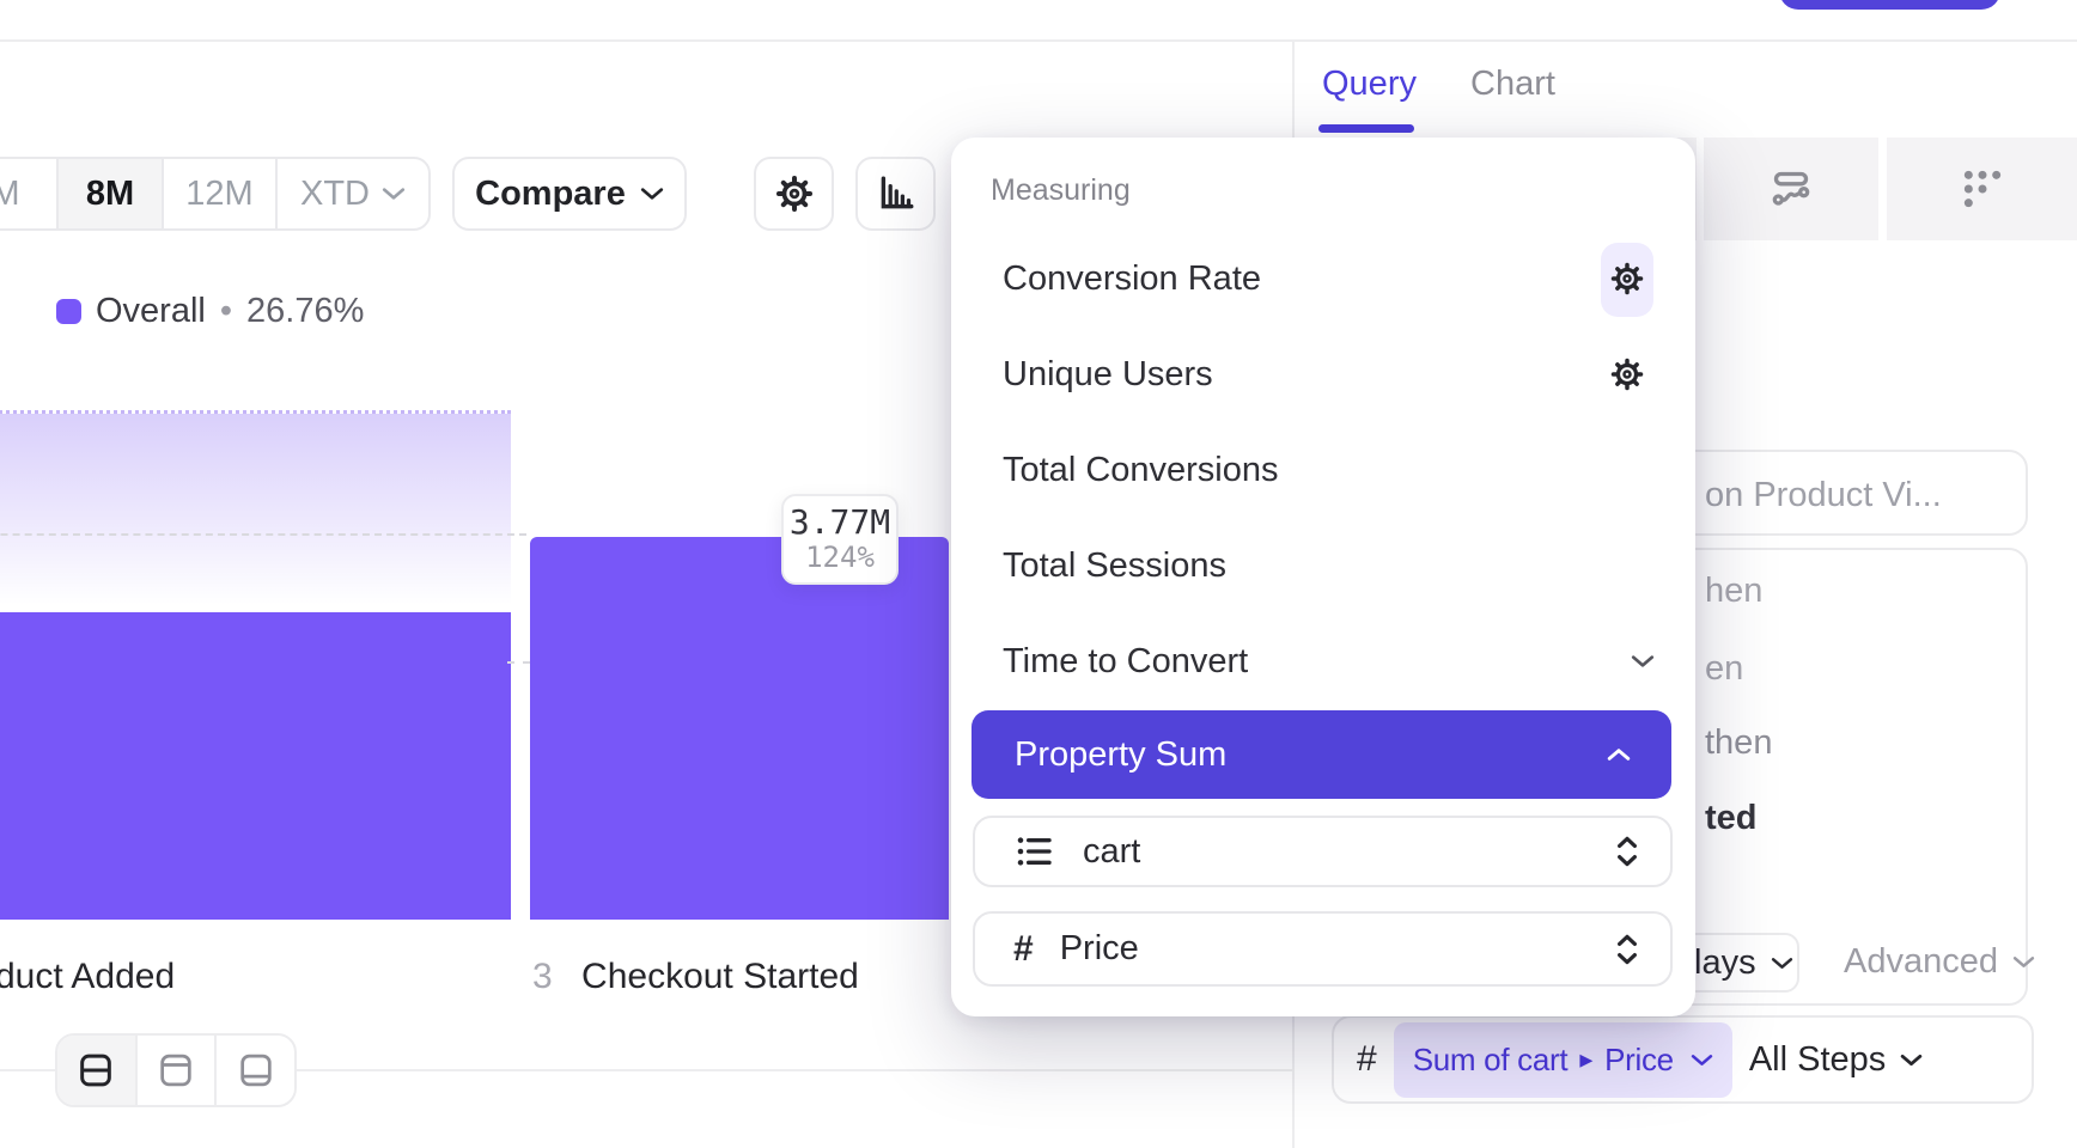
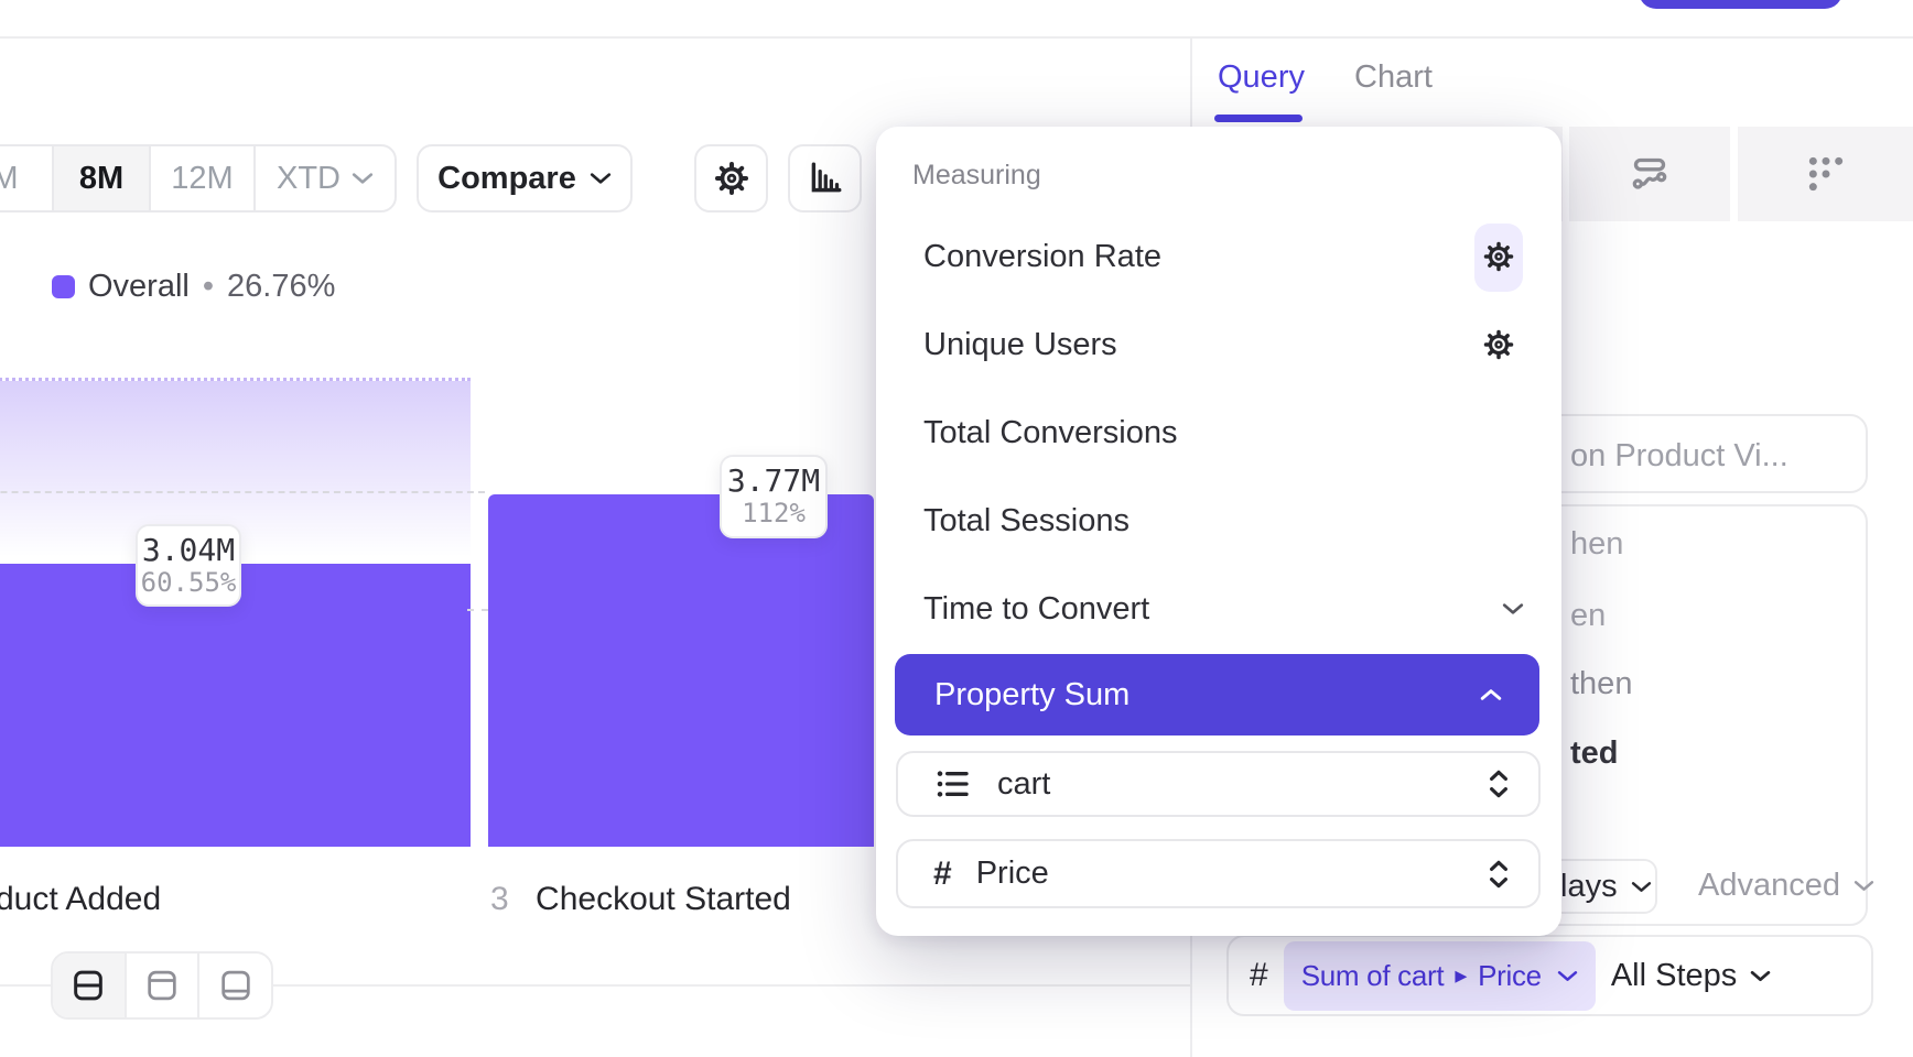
  M
  8M
  12M
  XTD
  Compare
  Overall
  •
  26.76%
+ 3.04M
+ 60.55%
  3.77M
- 124%
+ 112%
  duct Added
  3 Checkout Started
  Query
  Chart
  on Product Vi...
  hen
  en
  then
  ted
  lays
  Advanced
  #
  Sum of cart
  ▸
  Price
  All Steps
  Measuring
  Conversion Rate
  Unique Users
  Total Conversions
  Total Sessions
  Time to Convert
  Property Sum
  cart
  #
  Price
